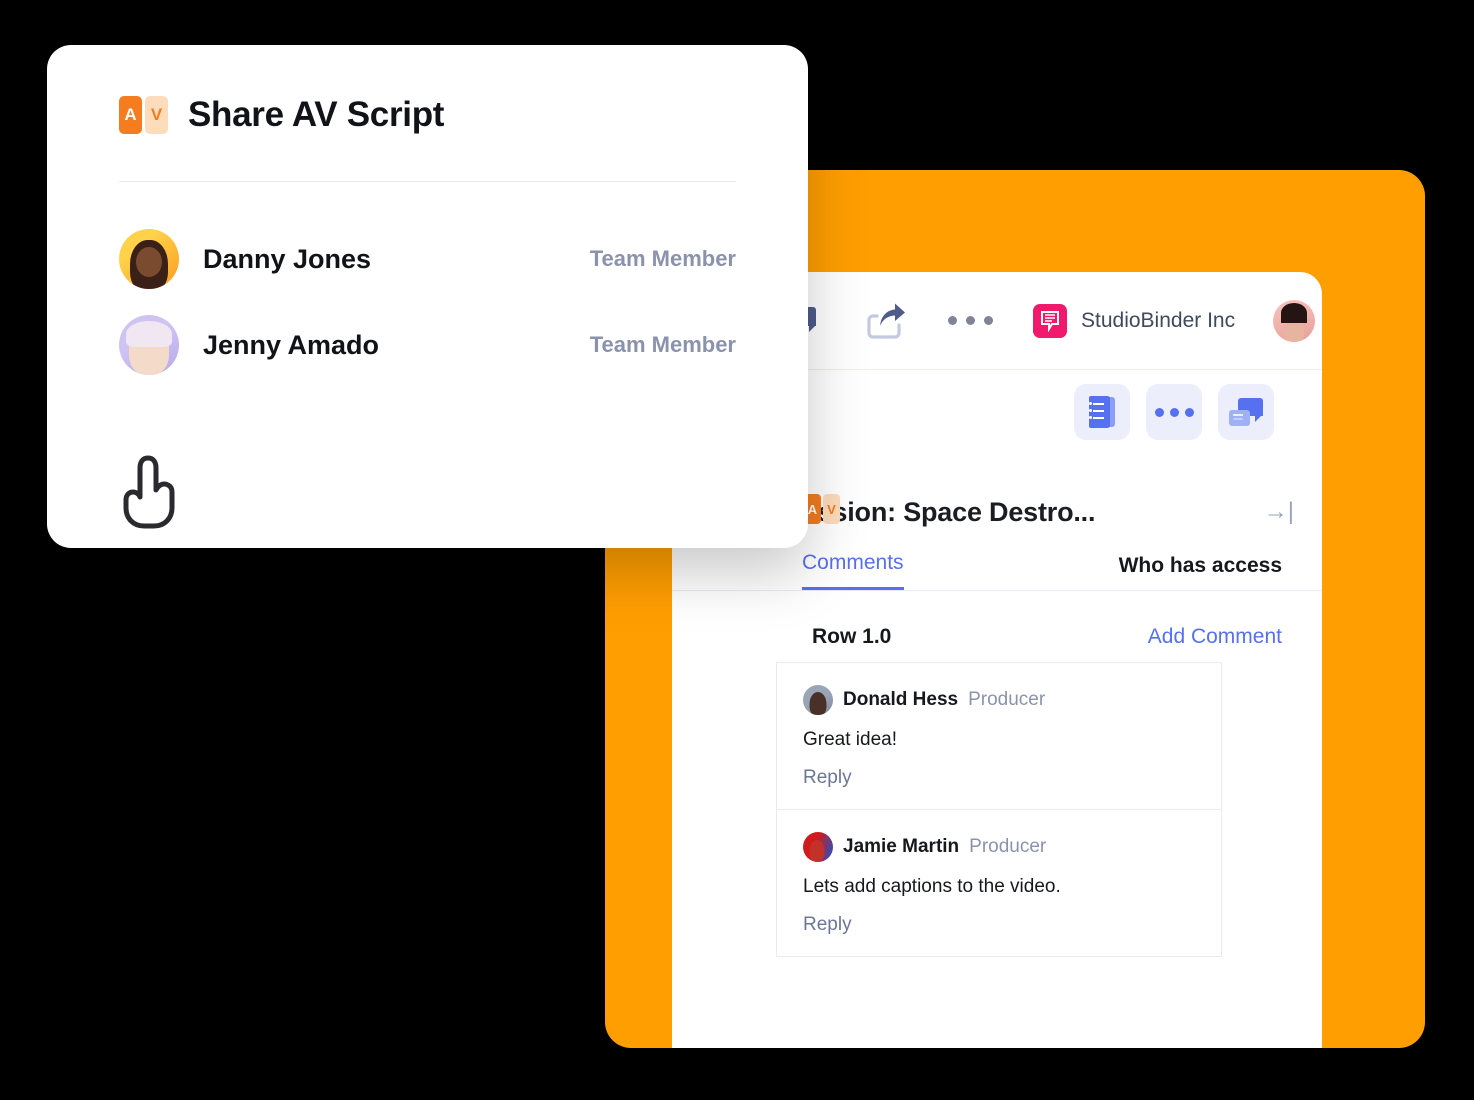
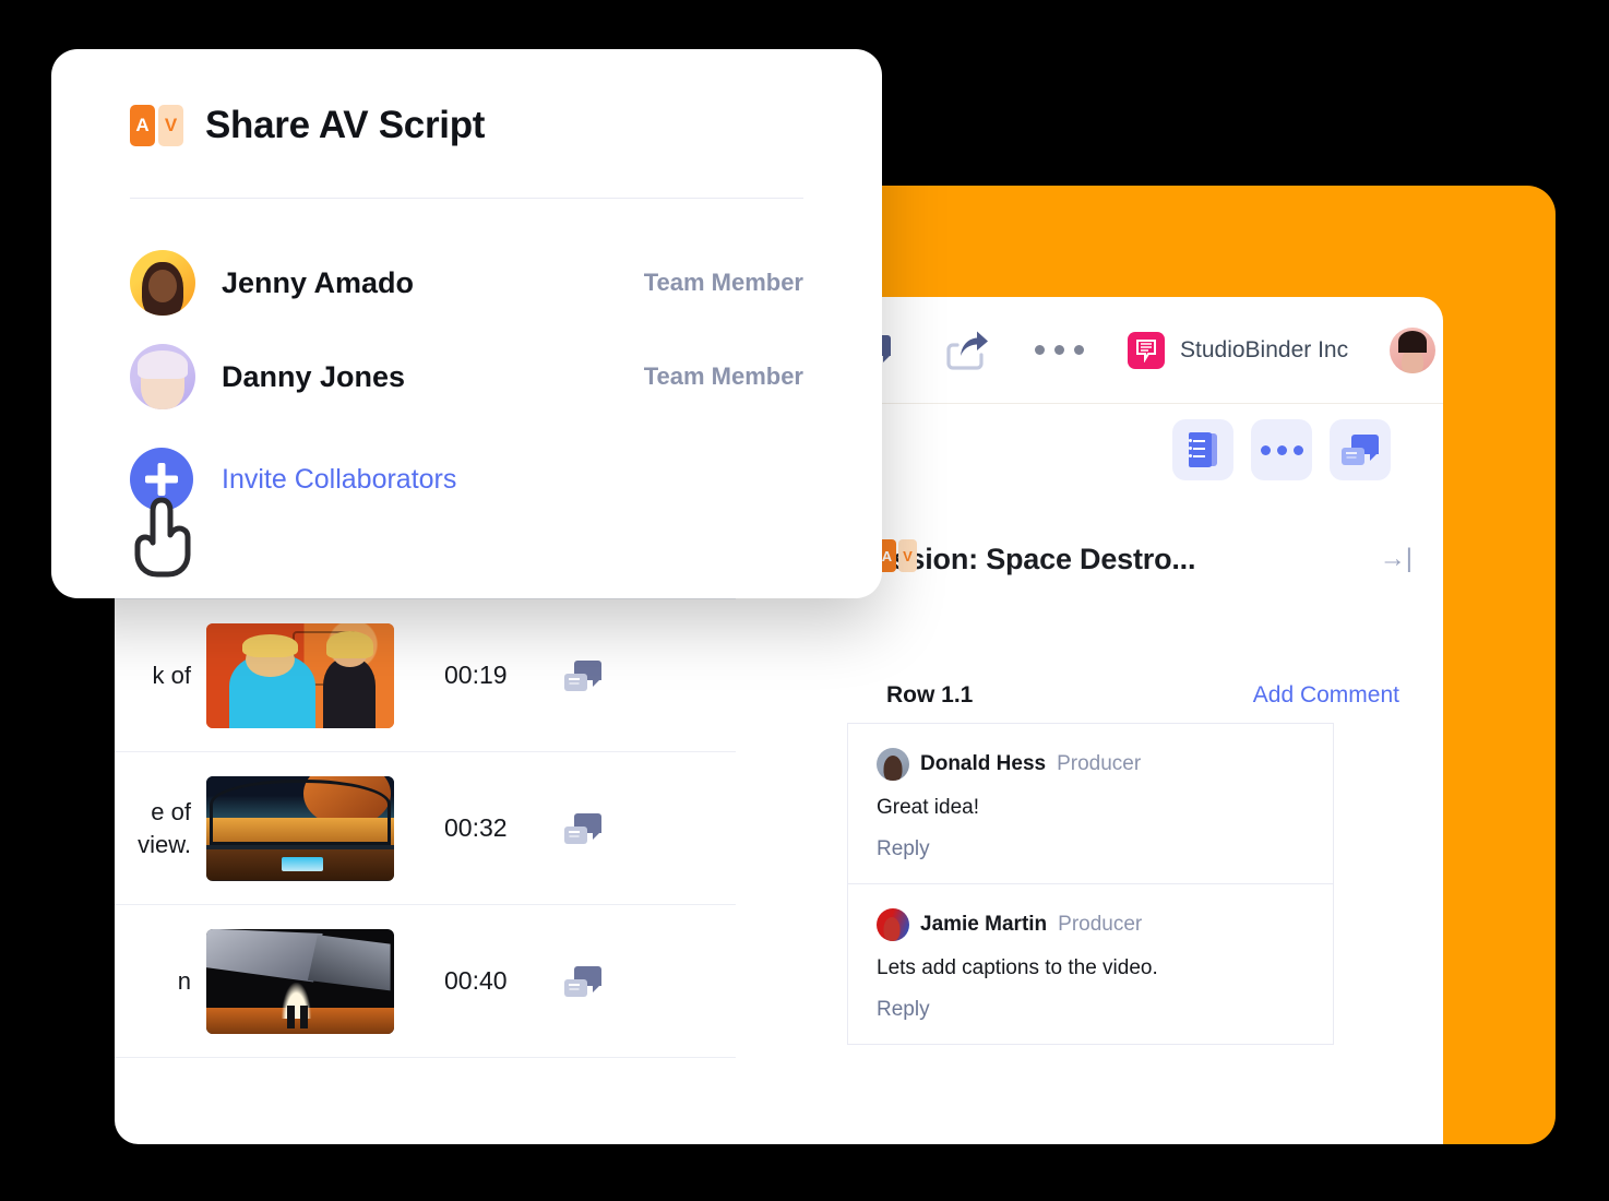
  StudioBinder Inc
  ion: Space Destro...
  →|
- Comments
- Who has access
- Row 1.0
+ Row 1.1
  Add Comment
  Donald Hess
  Producer
  Great idea!
  Reply
  Jamie Martin
  Producer
  Lets add captions to the video.
  Reply
  A
  V
+ k of
+ 00:19
+ e of view.
+ 00:32
+ n
+ 00:40
  A
  V
  Share AV Script
- Danny Jones
+ Jenny Amado
  Team Member
- Jenny Amado
+ Danny Jones
  Team Member
+ Invite Collaborators
